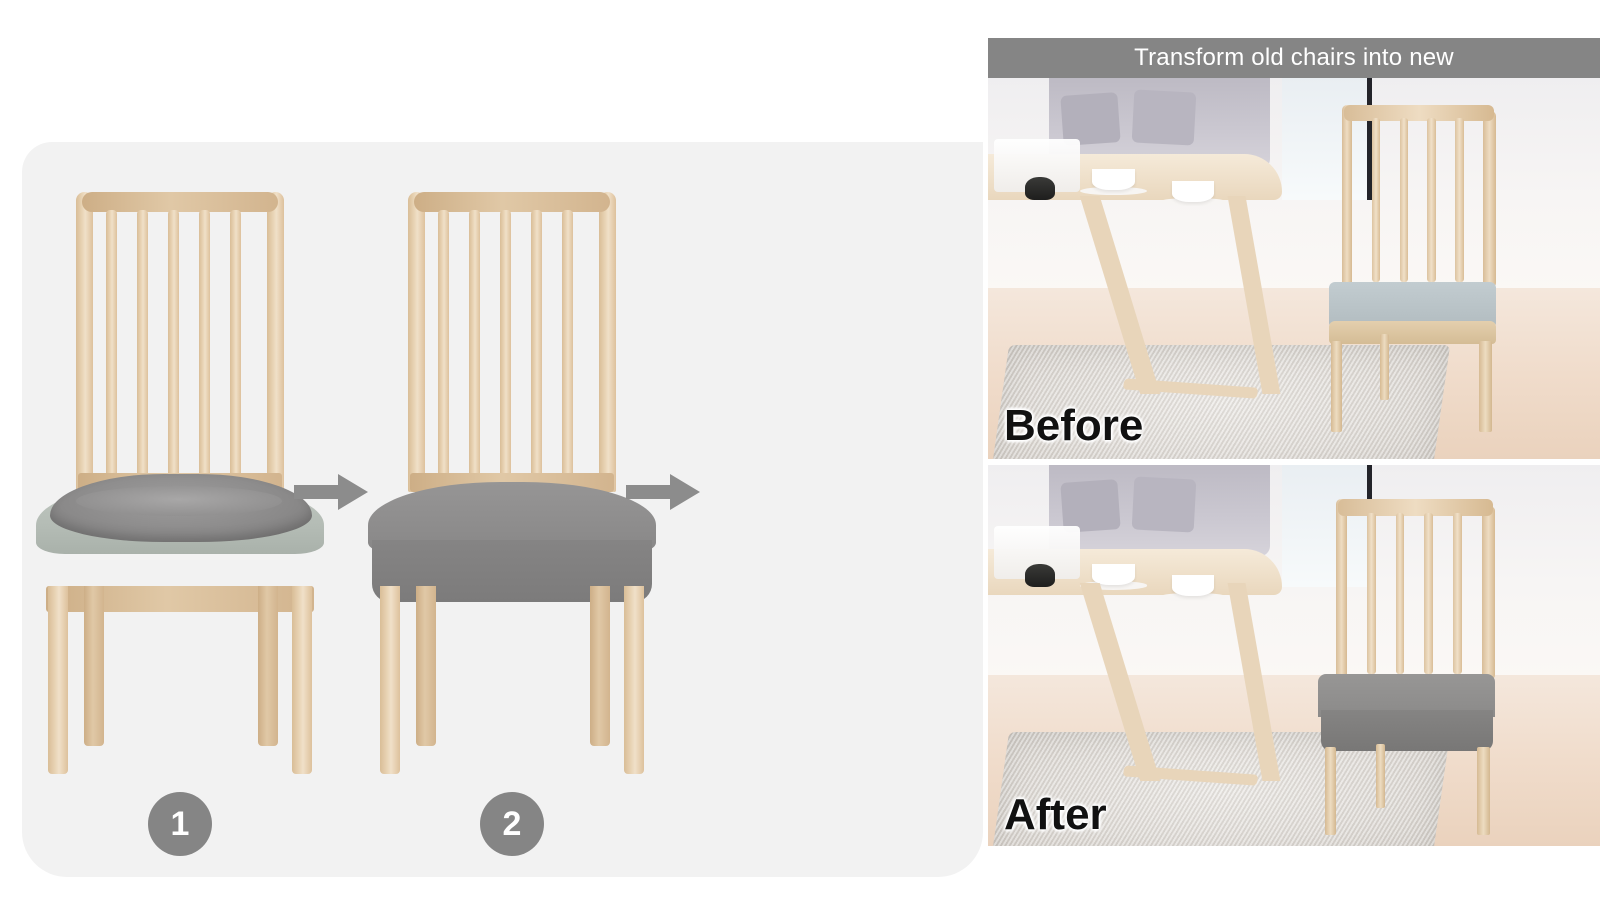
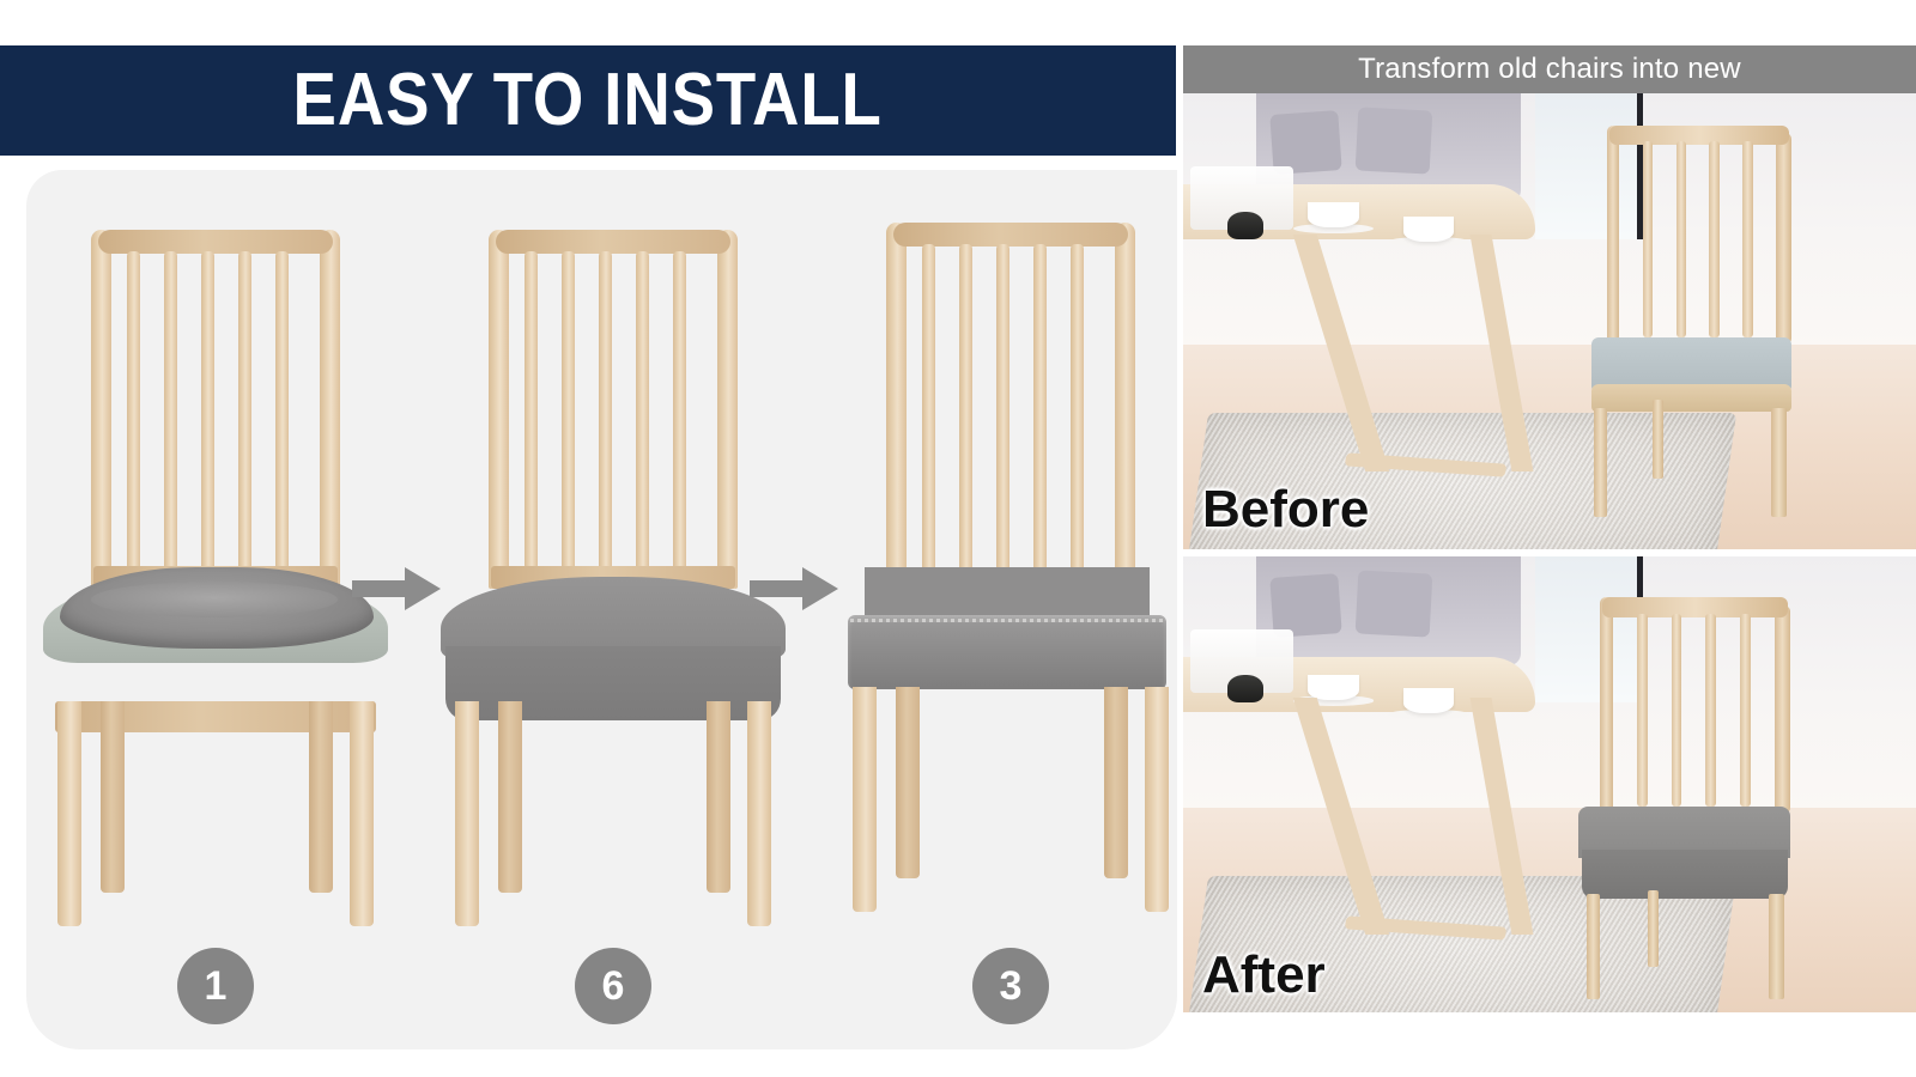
+ EASY TO INSTALL
  1
- 2
+ 6
+ 3
  Transform old chairs into new
  Before
  After
